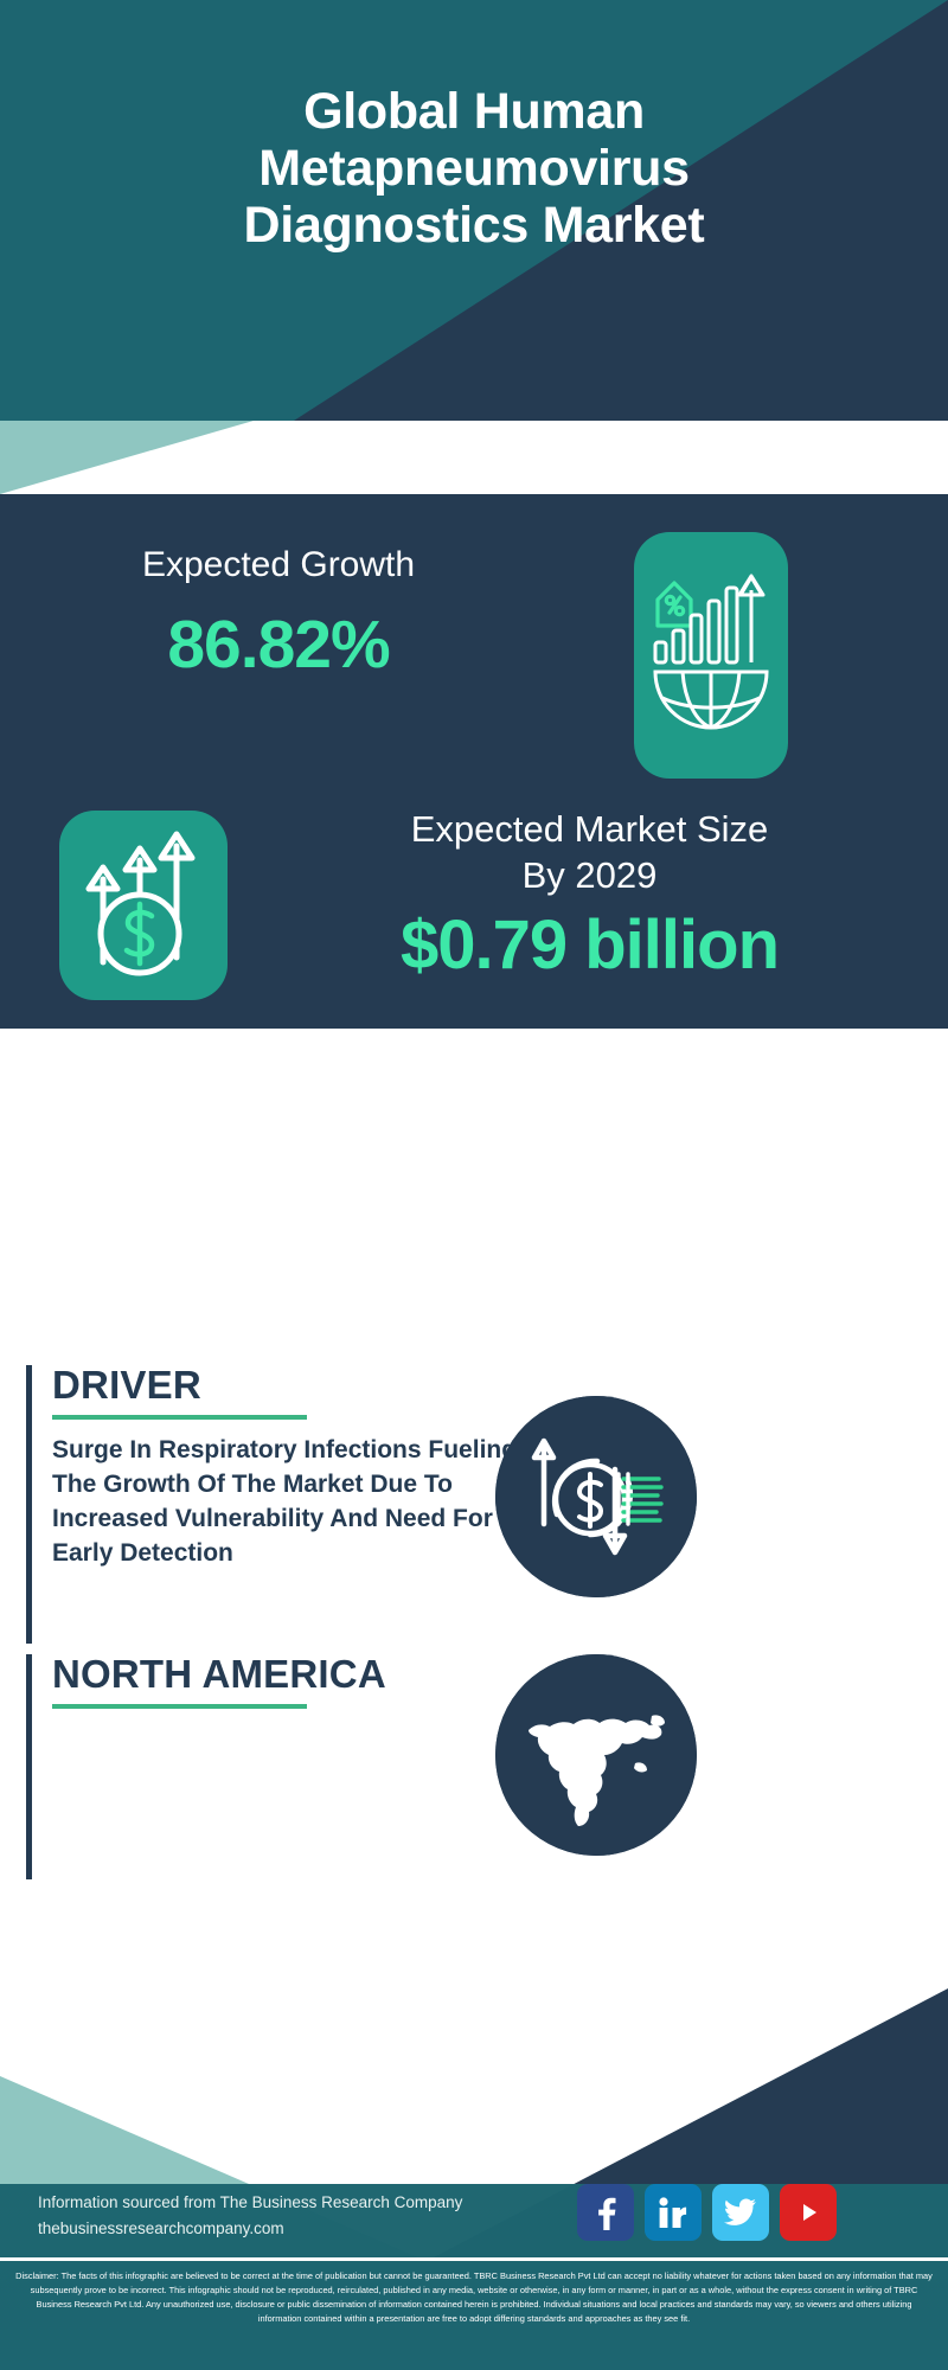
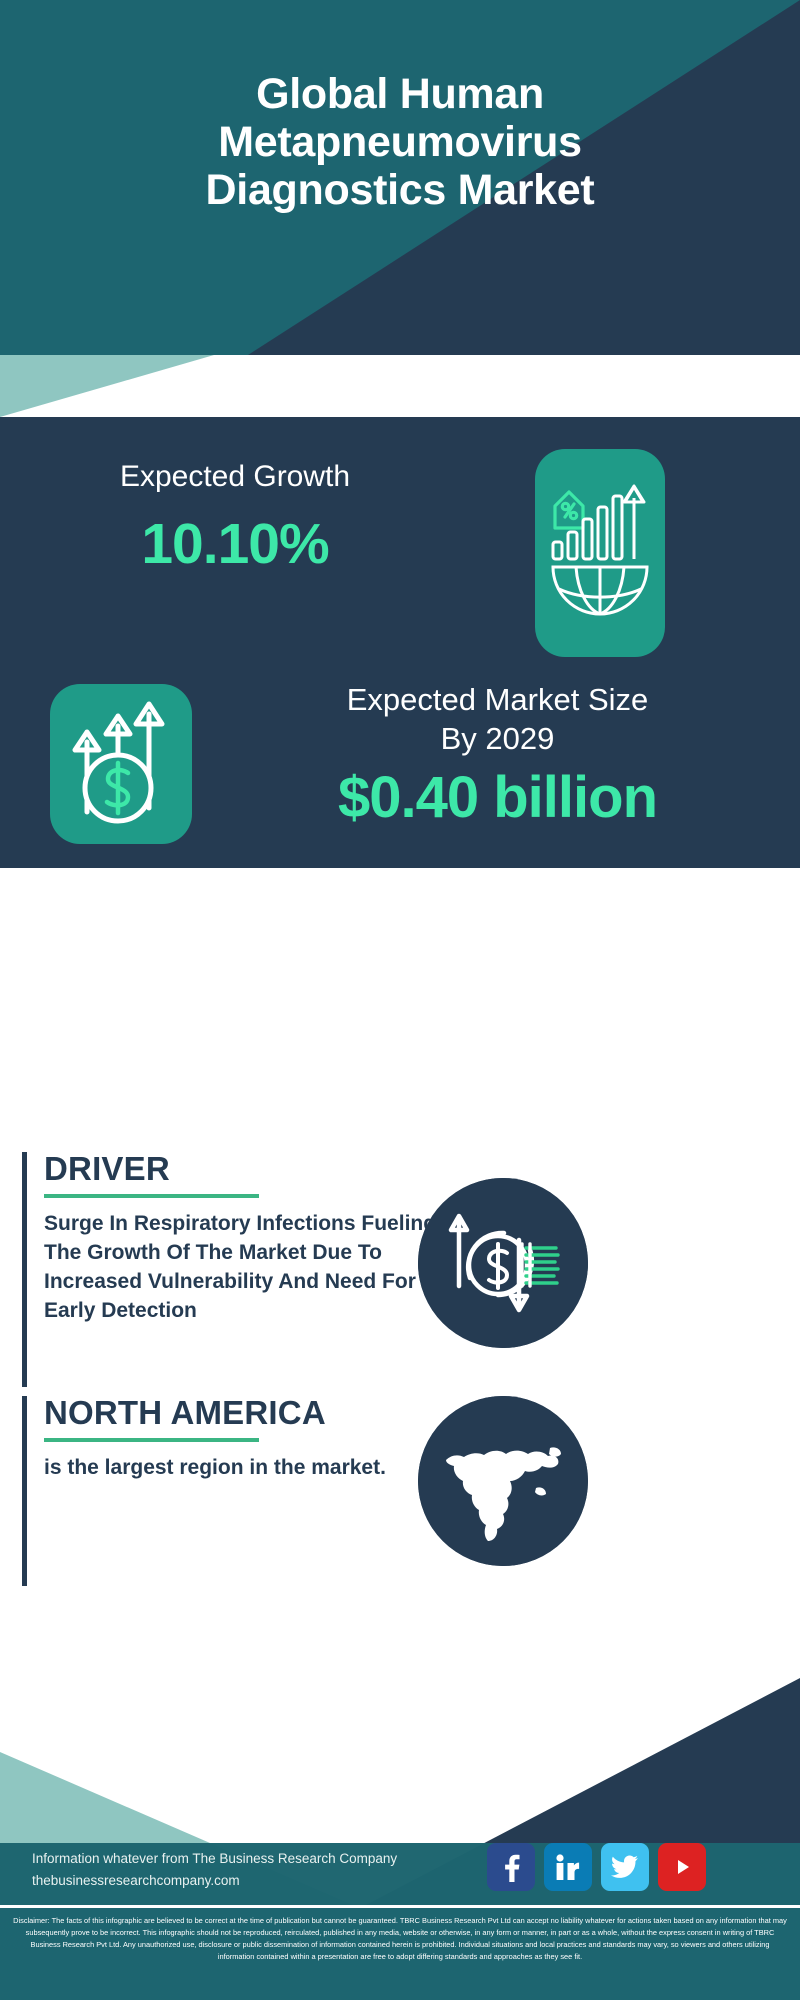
  Global Human
  Metapneumovirus
  Diagnostics Market
  Expected Growth
- 86.82%
+ 10.10%
  Expected Market Size
  By 2029
- $0.79 billion
+ $0.40 billion
  DRIVER
  Surge In Respiratory Infections Fuelin The Growth Of The Market Due To Increased Vulnerability And Need For Early Detection
  NORTH AMERICA
+ is the largest region in the market.
- Information sourced from The Business Research Company
+ Information whatever from The Business Research Company
  thebusinessresearchcompany.com
  Disclaimer: The facts of this infographic are believed to be correct at the time of publication but cannot be guaranteed. TBRC Business Research Pvt Ltd can accept no liability whatever for actions taken based on any information that may subsequently prove to be incorrect. This infographic should not be reproduced, reirculated, published in any media, website or otherwise, in any form or manner, in part or as a whole, without the express consent in writing of TBRC Business Research Pvt Ltd. Any unauthorized use, disclosure or public dissemination of information contained herein is prohibited. Individual situations and local practices and standards may vary, so viewers and others utilizing information contained within a presentation are free to adopt differing standards and approaches as they see fit.
